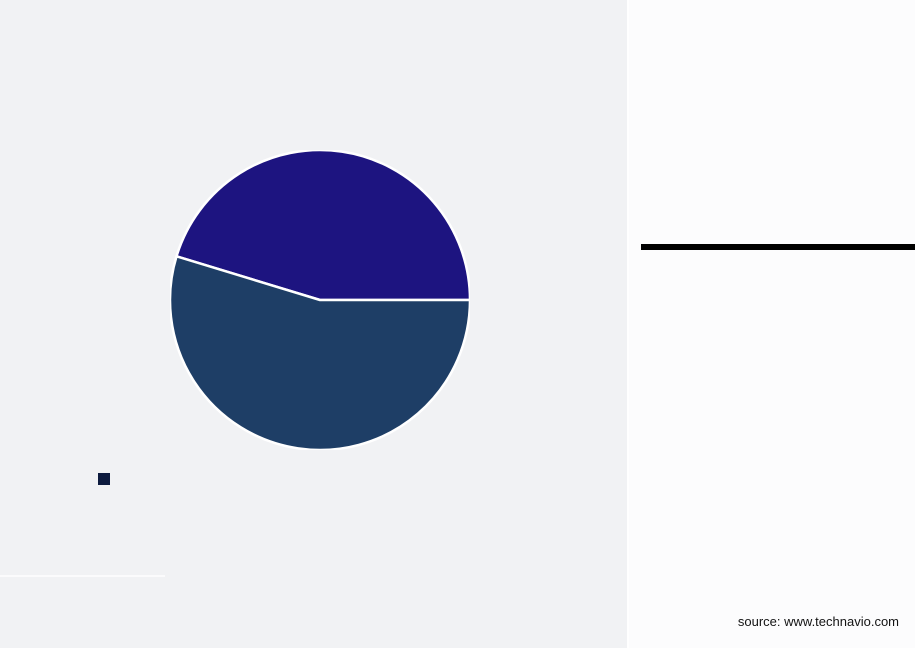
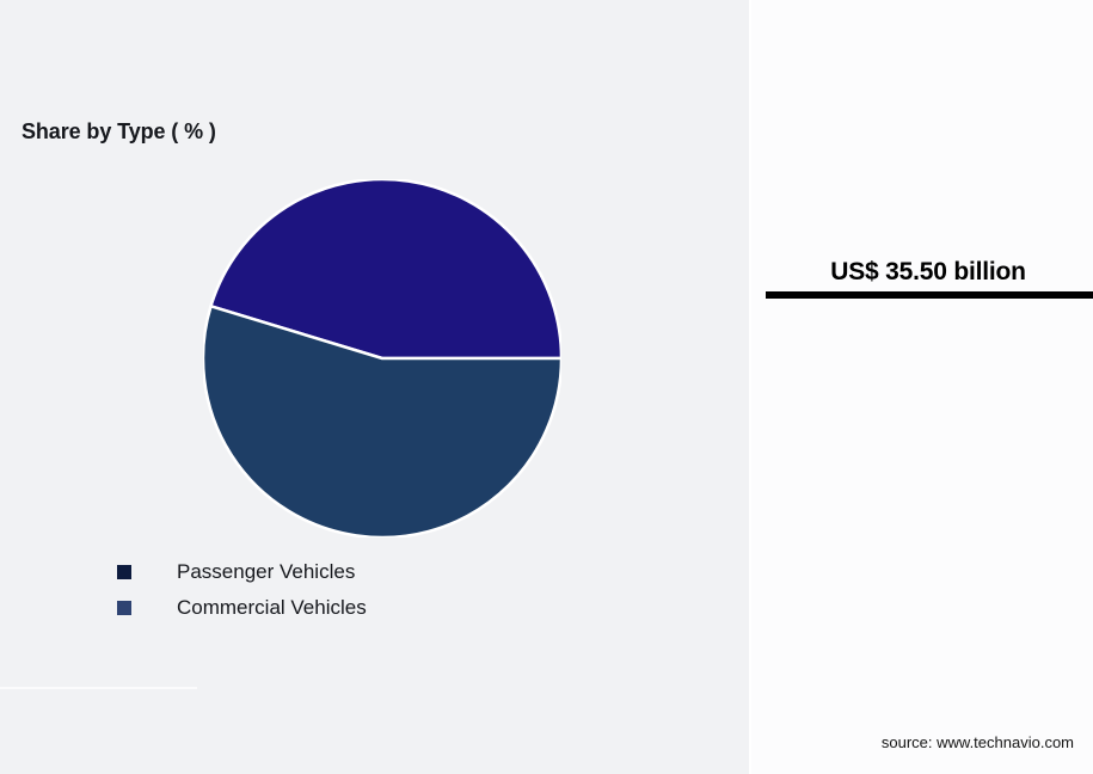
+ Share by Type ( % )
+ Passenger Vehicles
+ Commercial Vehicles
+ US$ 35.50 billion
  source: www.technavio.com
